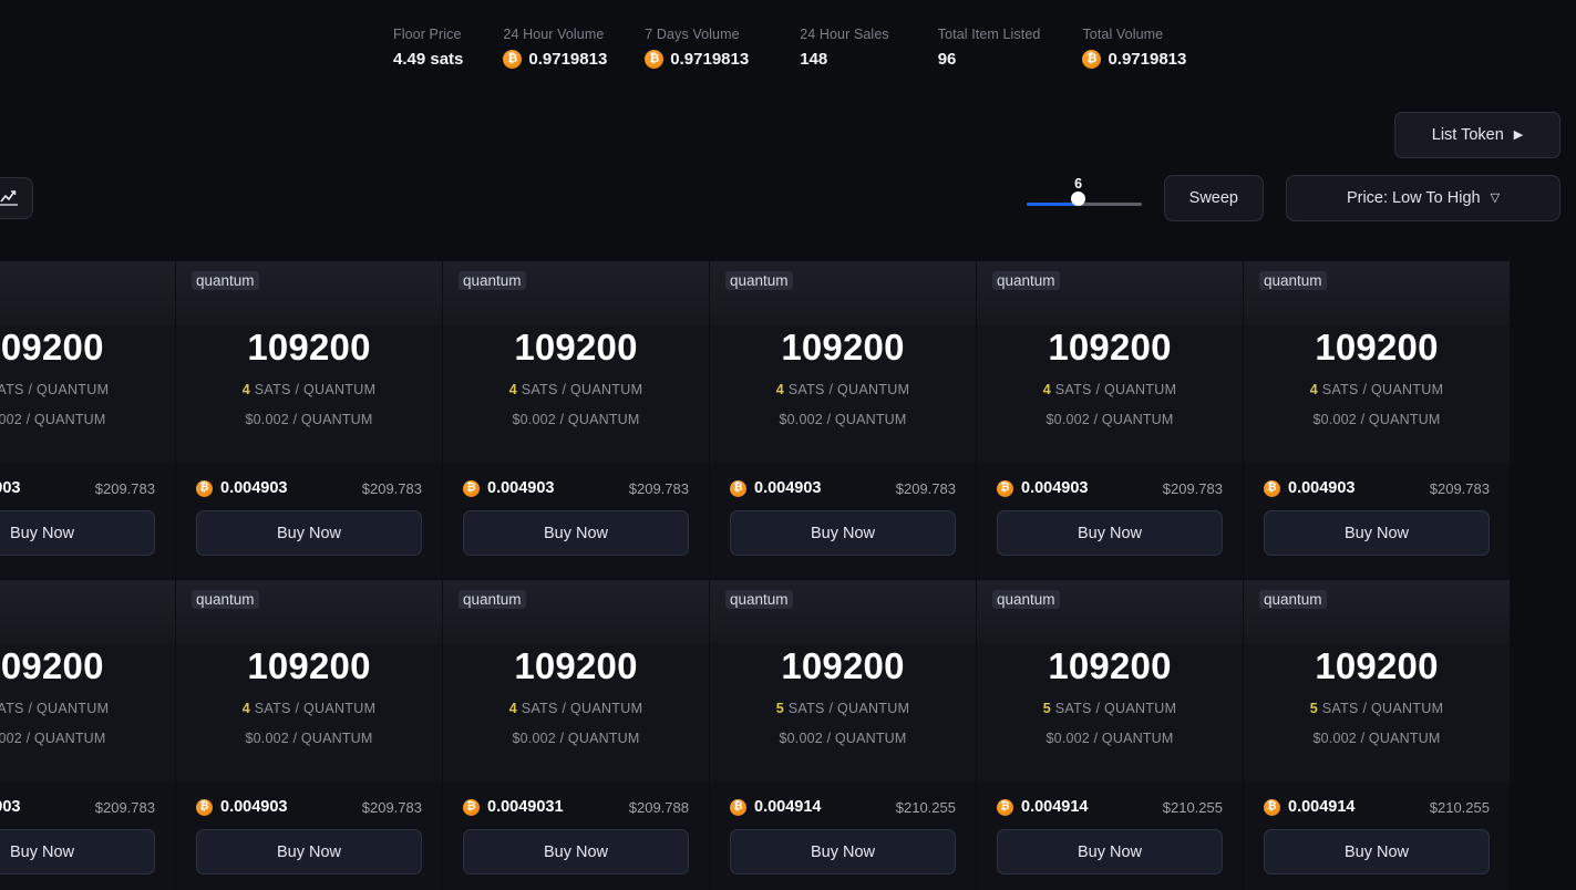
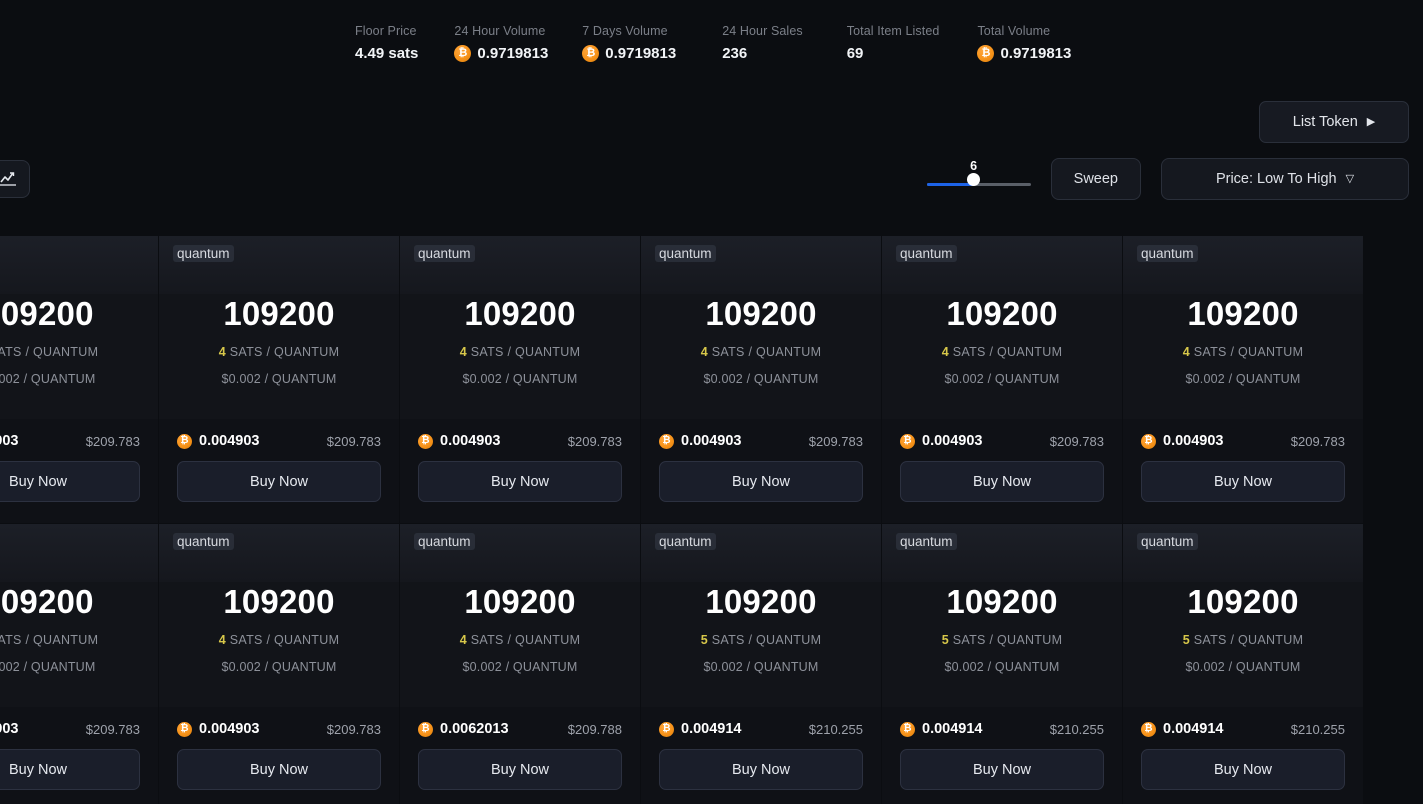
  Floor Price
  4.49 sats
  24 Hour Volume
  ₿
  0.9719813
  7 Days Volume
  ₿
  0.9719813
  24 Hour Sales
- 148
+ 236
  Total Item Listed
- 96
+ 69
  Total Volume
  ₿
  0.9719813
  List Token
  ▶
  6
  Sweep
  Price: Low To High
  ▽
  09200
  ATS / QUANTUM
  002 / QUANTUM
  $209.783
  Buy Now
  quantum
  109200
  4 SATS / QUANTUM
  $0.002 / QUANTUM
  ₿
  0.004903
  $209.783
  Buy Now
  quantum
  109200
  4 SATS / QUANTUM
  $0.002 / QUANTUM
  ₿
  0.004903
  $209.783
  Buy Now
  quantum
  109200
  4 SATS / QUANTUM
  $0.002 / QUANTUM
  ₿
  0.004903
  $209.783
  Buy Now
  quantum
  109200
  4 SATS / QUANTUM
  $0.002 / QUANTUM
  ₿
  0.004903
  $209.783
  Buy Now
  quantum
  109200
  4 SATS / QUANTUM
  $0.002 / QUANTUM
  ₿
  0.004903
  $209.783
  Buy Now
  09200
  ATS / QUANTUM
  002 / QUANTUM
  $209.783
  Buy Now
  quantum
  109200
  4 SATS / QUANTUM
  $0.002 / QUANTUM
  ₿
  0.004903
  $209.783
  Buy Now
  quantum
  109200
  4 SATS / QUANTUM
  $0.002 / QUANTUM
  ₿
- 0.0049031
+ 0.0062013
  $209.788
  Buy Now
  quantum
  109200
  5 SATS / QUANTUM
  $0.002 / QUANTUM
  ₿
  0.004914
  $210.255
  Buy Now
  quantum
  109200
  5 SATS / QUANTUM
  $0.002 / QUANTUM
  ₿
  0.004914
  $210.255
  Buy Now
  quantum
  109200
  5 SATS / QUANTUM
  $0.002 / QUANTUM
  ₿
  0.004914
  $210.255
  Buy Now
